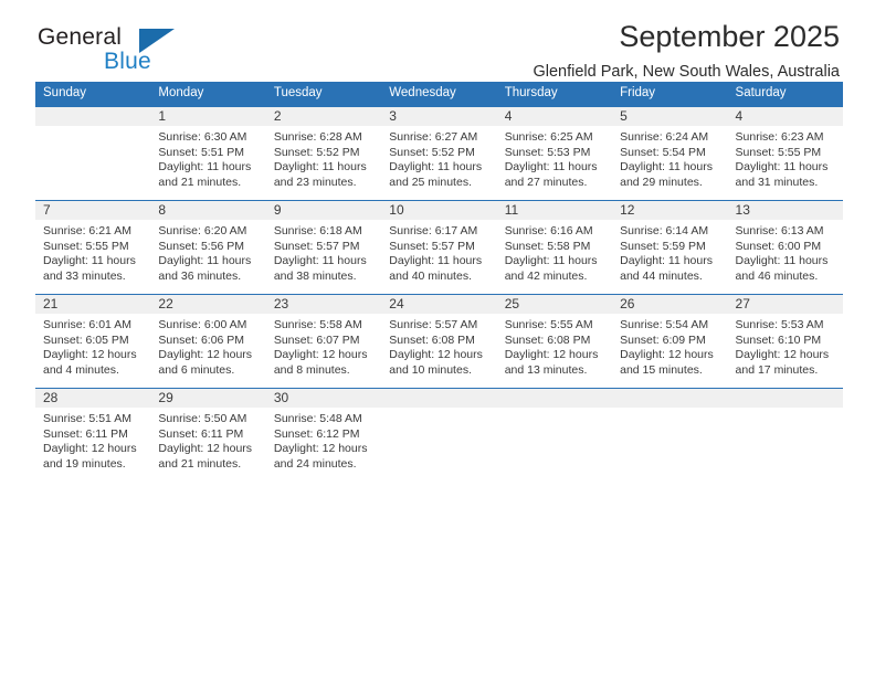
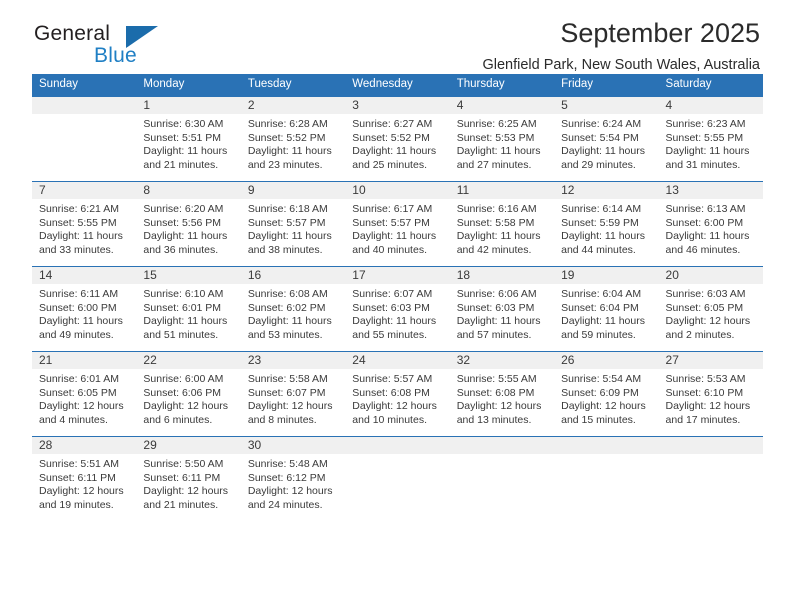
  General
  Blue
  September 2025
  Glenfield Park, New South Wales, Australia
  Sunday	Monday	Tuesday	Wednesday	Thursday	Friday	Saturday
  	1Sunrise: 6:30 AMSunset: 5:51 PMDaylight: 11 hoursand 21 minutes.	2Sunrise: 6:28 AMSunset: 5:52 PMDaylight: 11 hoursand 23 minutes.	3Sunrise: 6:27 AMSunset: 5:52 PMDaylight: 11 hoursand 25 minutes.	4Sunrise: 6:25 AMSunset: 5:53 PMDaylight: 11 hoursand 27 minutes.	5Sunrise: 6:24 AMSunset: 5:54 PMDaylight: 11 hoursand 29 minutes.	4Sunrise: 6:23 AMSunset: 5:55 PMDaylight: 11 hoursand 31 minutes.
  7Sunrise: 6:21 AMSunset: 5:55 PMDaylight: 11 hoursand 33 minutes.	8Sunrise: 6:20 AMSunset: 5:56 PMDaylight: 11 hoursand 36 minutes.	9Sunrise: 6:18 AMSunset: 5:57 PMDaylight: 11 hoursand 38 minutes.	10Sunrise: 6:17 AMSunset: 5:57 PMDaylight: 11 hoursand 40 minutes.	11Sunrise: 6:16 AMSunset: 5:58 PMDaylight: 11 hoursand 42 minutes.	12Sunrise: 6:14 AMSunset: 5:59 PMDaylight: 11 hoursand 44 minutes.	13Sunrise: 6:13 AMSunset: 6:00 PMDaylight: 11 hoursand 46 minutes.
+ 14Sunrise: 6:11 AMSunset: 6:00 PMDaylight: 11 hoursand 49 minutes.	15Sunrise: 6:10 AMSunset: 6:01 PMDaylight: 11 hoursand 51 minutes.	16Sunrise: 6:08 AMSunset: 6:02 PMDaylight: 11 hoursand 53 minutes.	17Sunrise: 6:07 AMSunset: 6:03 PMDaylight: 11 hoursand 55 minutes.	18Sunrise: 6:06 AMSunset: 6:03 PMDaylight: 11 hoursand 57 minutes.	19Sunrise: 6:04 AMSunset: 6:04 PMDaylight: 11 hoursand 59 minutes.	20Sunrise: 6:03 AMSunset: 6:05 PMDaylight: 12 hoursand 2 minutes.
- 21Sunrise: 6:01 AMSunset: 6:05 PMDaylight: 12 hoursand 4 minutes.	22Sunrise: 6:00 AMSunset: 6:06 PMDaylight: 12 hoursand 6 minutes.	23Sunrise: 5:58 AMSunset: 6:07 PMDaylight: 12 hoursand 8 minutes.	24Sunrise: 5:57 AMSunset: 6:08 PMDaylight: 12 hoursand 10 minutes.	25Sunrise: 5:55 AMSunset: 6:08 PMDaylight: 12 hoursand 13 minutes.	26Sunrise: 5:54 AMSunset: 6:09 PMDaylight: 12 hoursand 15 minutes.	27Sunrise: 5:53 AMSunset: 6:10 PMDaylight: 12 hoursand 17 minutes.
+ 21Sunrise: 6:01 AMSunset: 6:05 PMDaylight: 12 hoursand 4 minutes.	22Sunrise: 6:00 AMSunset: 6:06 PMDaylight: 12 hoursand 6 minutes.	23Sunrise: 5:58 AMSunset: 6:07 PMDaylight: 12 hoursand 8 minutes.	24Sunrise: 5:57 AMSunset: 6:08 PMDaylight: 12 hoursand 10 minutes.	32Sunrise: 5:55 AMSunset: 6:08 PMDaylight: 12 hoursand 13 minutes.	26Sunrise: 5:54 AMSunset: 6:09 PMDaylight: 12 hoursand 15 minutes.	27Sunrise: 5:53 AMSunset: 6:10 PMDaylight: 12 hoursand 17 minutes.
  28Sunrise: 5:51 AMSunset: 6:11 PMDaylight: 12 hoursand 19 minutes.	29Sunrise: 5:50 AMSunset: 6:11 PMDaylight: 12 hoursand 21 minutes.	30Sunrise: 5:48 AMSunset: 6:12 PMDaylight: 12 hoursand 24 minutes.
